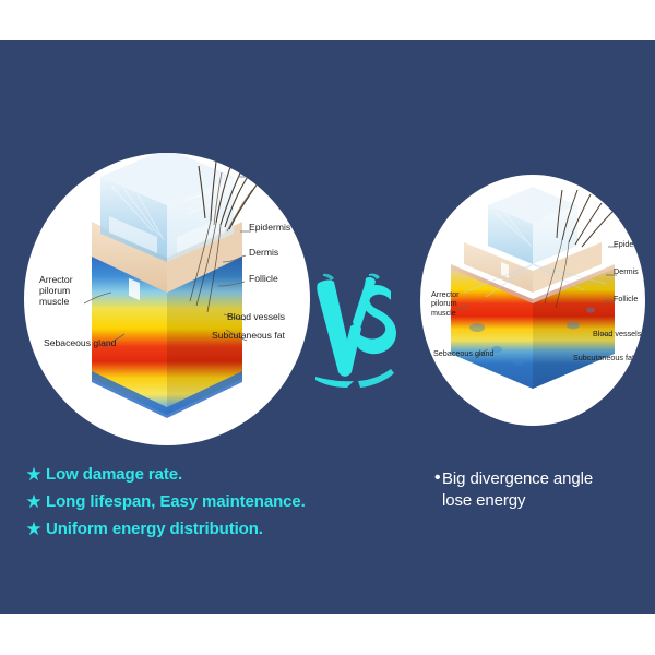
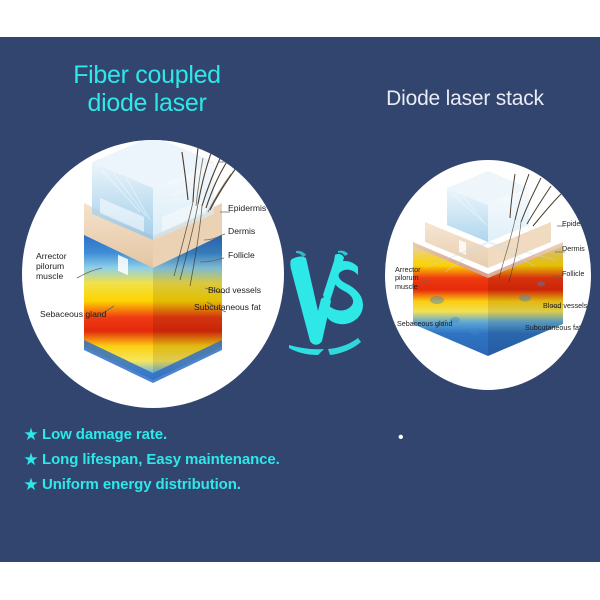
+ Fiber coupled
+ diode laser
+ Diode laser stack
  Hair
  Epidermis
  Dermis
  Follicle
  Blood vessels
  Subcutaneous fat
  Arrector
  pilorum
  muscle
  Sebaceous gland
  Epidermi
  Dermis
  Follicle
  Blood vessels
  Subcutaneous fat
  Arrector
  pilorum
  muscle
  Sebaceous gland
  ★
  Low damage rate.
  ★
  Long lifespan, Easy maintenance.
  ★
  Uniform energy distribution.
  •
- Big divergence angle
- lose energy
